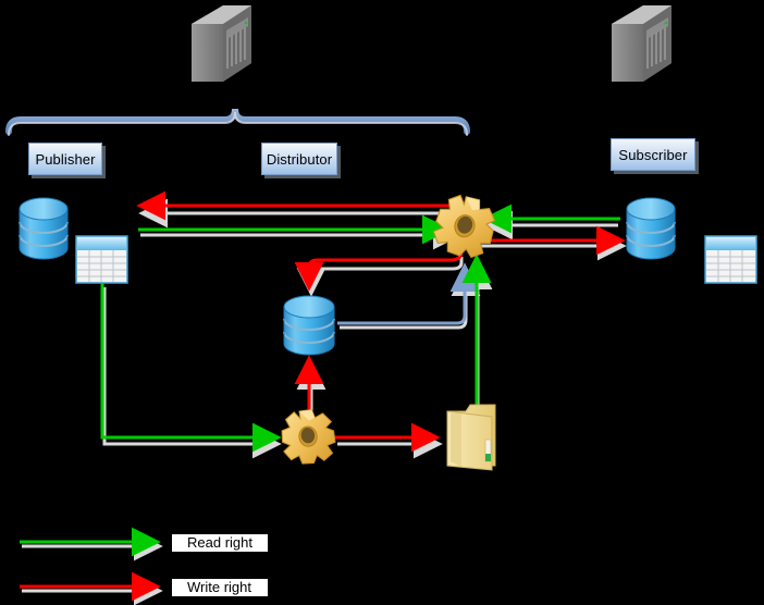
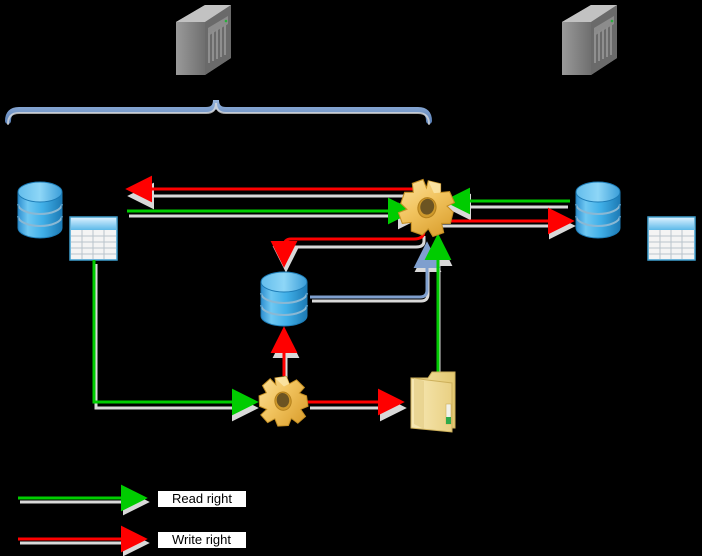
- Publisher
- Distributor
- Subscriber
  Read right
  Write right
